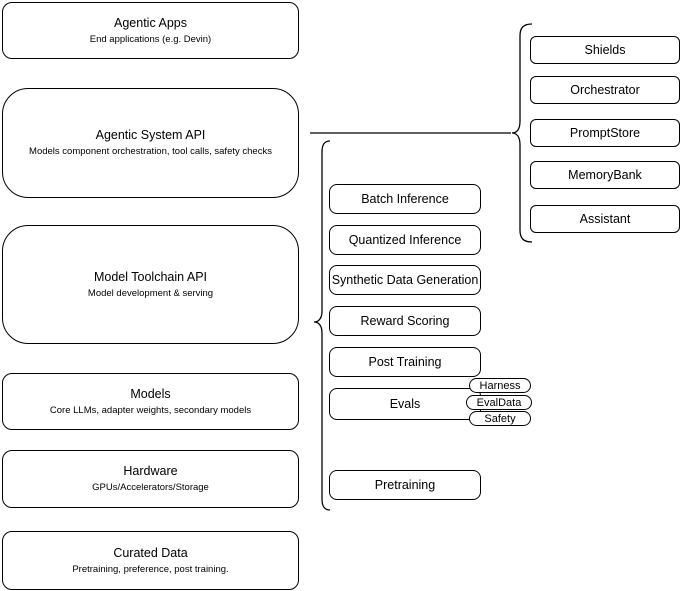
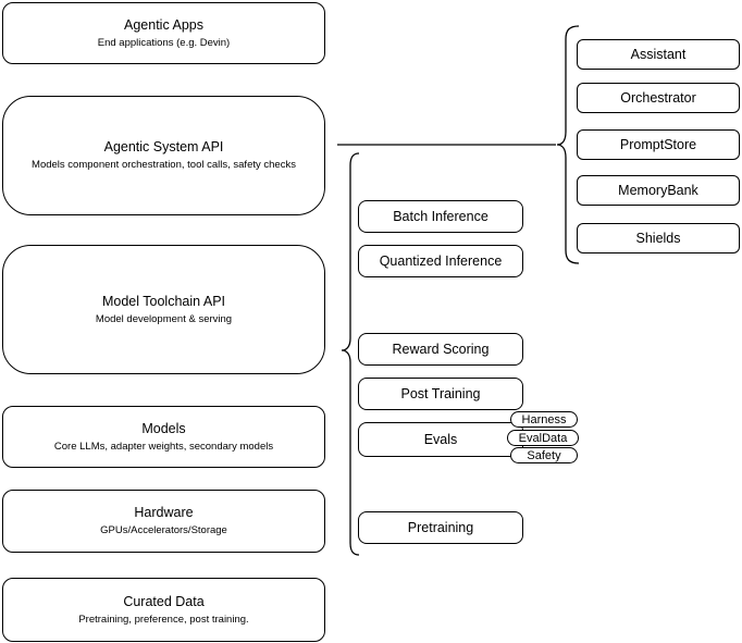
  Agentic Apps
  End applications (e.g. Devin)
  Agentic System API
  Models component orchestration, tool calls, safety checks
  Model Toolchain API
  Model development & serving
  Models
  Core LLMs, adapter weights, secondary models
  Hardware
  GPUs/Accelerators/Storage
  Curated Data
  Pretraining, preference, post training.
  Batch Inference
  Quantized Inference
- Synthetic Data Generation
  Reward Scoring
  Post Training
  Evals
  Pretraining
  Harness
  EvalData
  Safety
- Shields
+ Assistant
  Orchestrator
  PromptStore
  MemoryBank
- Assistant
+ Shields
